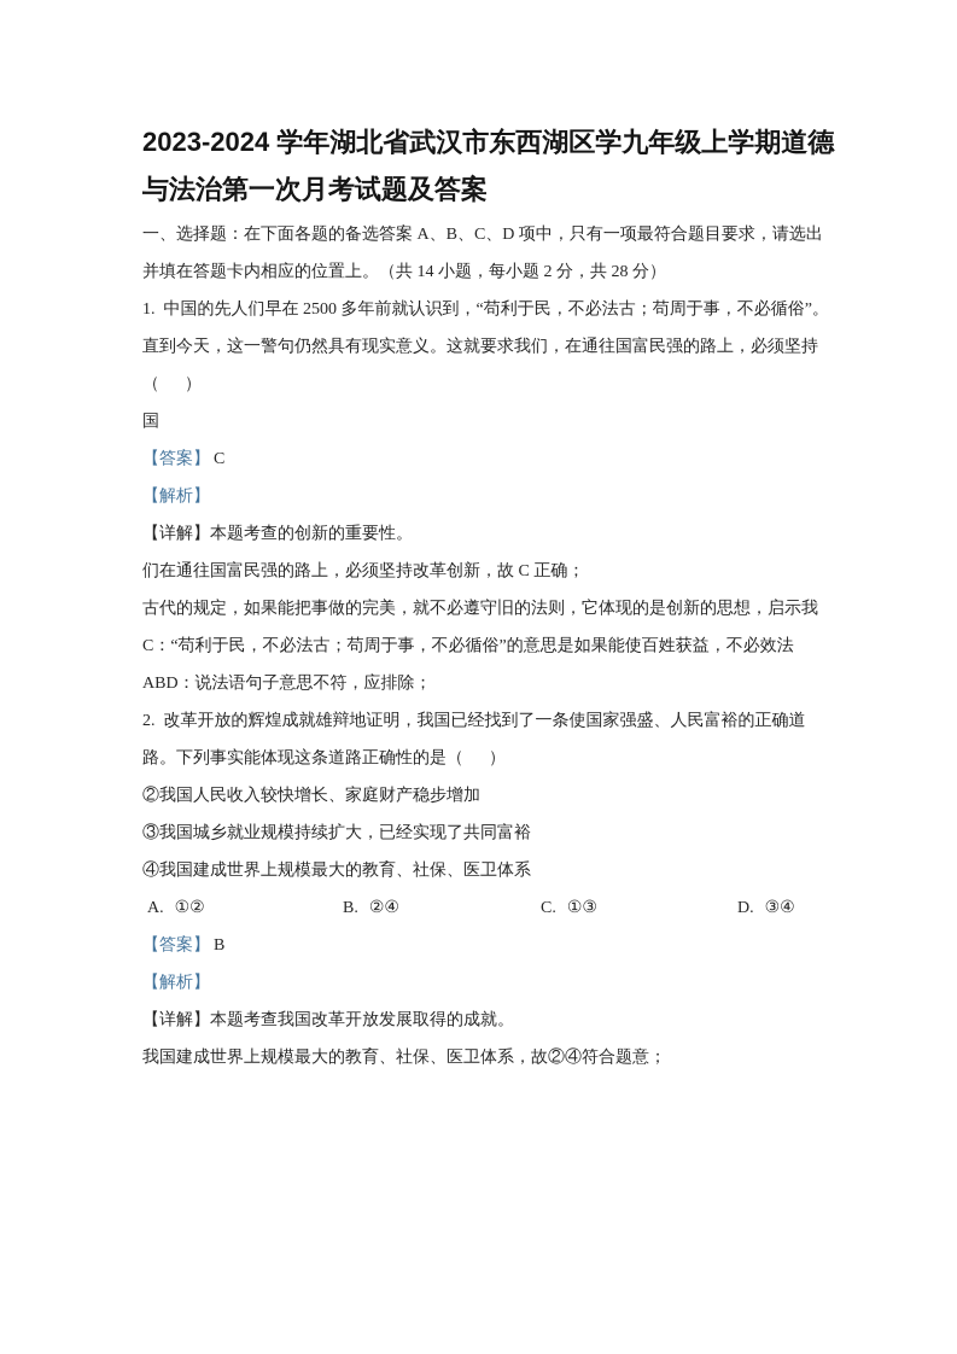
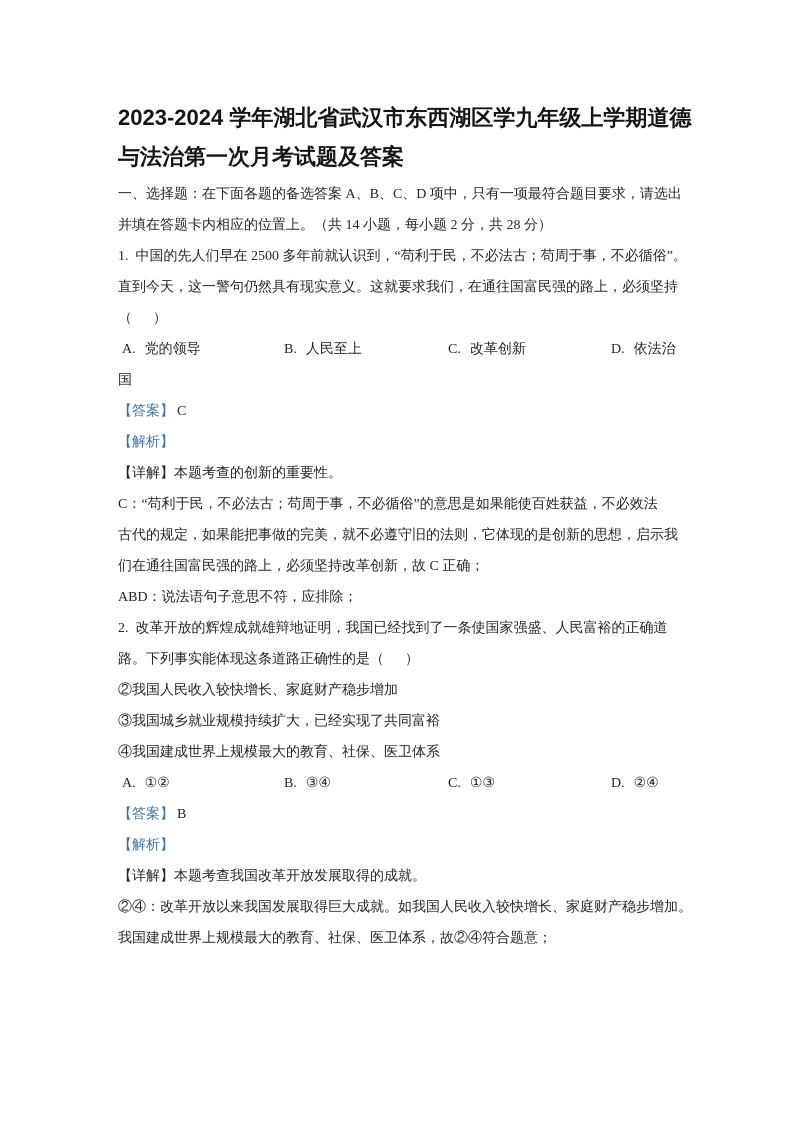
  2023-2024 学年湖北省武汉市东西湖区学九年级上学期道德
  与法治第一次月考试题及答案
  一、选择题：在下面各题的备选答案 A、B、C、D 项中，只有一项最符合题目要求，请选出
  并填在答题卡内相应的位置上。（共 14 小题，每小题 2 分，共 28 分）
  1. 中国的先人们早在 2500 多年前就认识到，“苟利于民，不必法古；苟周于事，不必循俗”。
  直到今天，这一警句仍然具有现实意义。这就要求我们，在通往国富民强的路上，必须坚持
  （ ）
+ A. 党的领导
+ B. 人民至上
+ C. 改革创新
+ D. 依法治
  国
  【答案】 C
  【解析】
  【详解】本题考查的创新的重要性。
- 们在通往国富民强的路上，必须坚持改革创新，故 C 正确；
+ C：“苟利于民，不必法古；苟周于事，不必循俗”的意思是如果能使百姓获益，不必效法
  古代的规定，如果能把事做的完美，就不必遵守旧的法则，它体现的是创新的思想，启示我
- C：“苟利于民，不必法古；苟周于事，不必循俗”的意思是如果能使百姓获益，不必效法
+ 们在通往国富民强的路上，必须坚持改革创新，故 C 正确；
  ABD：说法语句子意思不符，应排除；
  2. 改革开放的辉煌成就雄辩地证明，我国已经找到了一条使国家强盛、人民富裕的正确道
  路。下列事实能体现这条道路正确性的是（ ）
  ②我国人民收入较快增长、家庭财产稳步增加
  ③我国城乡就业规模持续扩大，已经实现了共同富裕
  ④我国建成世界上规模最大的教育、社保、医卫体系
  A. ①②
- B. ②④
+ B. ③④
  C. ①③
- D. ③④
+ D. ②④
  【答案】 B
  【解析】
  【详解】本题考查我国改革开放发展取得的成就。
+ ②④：改革开放以来我国发展取得巨大成就。如我国人民收入较快增长、家庭财产稳步增加。
  我国建成世界上规模最大的教育、社保、医卫体系，故②④符合题意；
